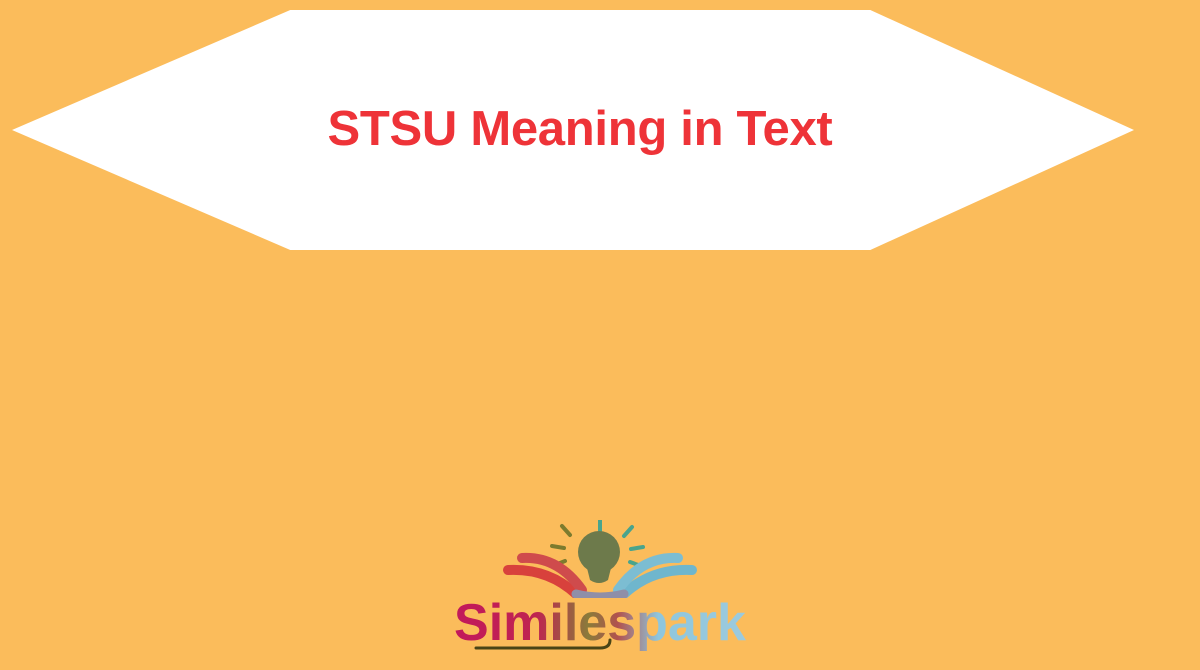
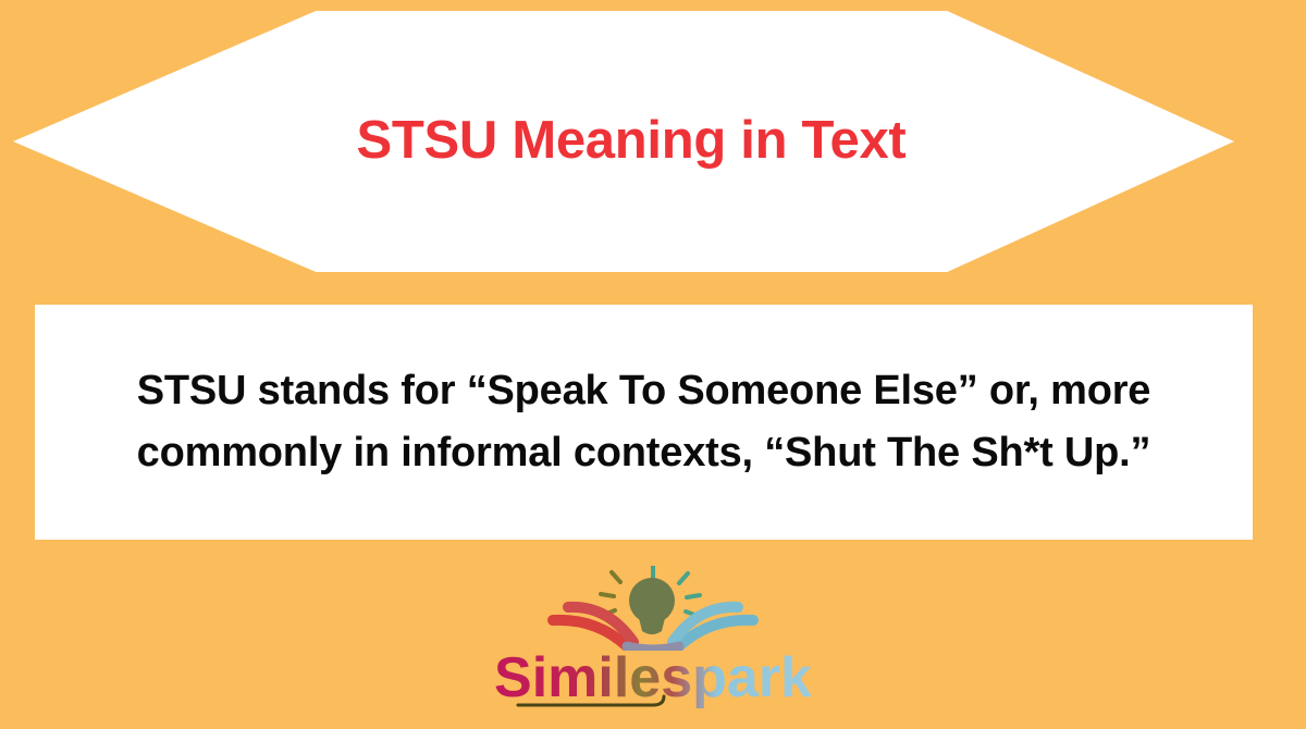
  STSU Meaning in Text
+ STSU stands for “Speak To Someone Else” or, more commonly in informal contexts, “Shut The Sh*t Up.”
  Similespark
